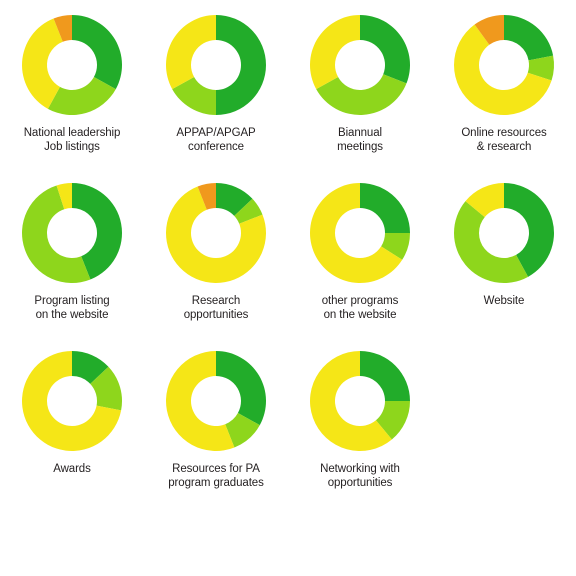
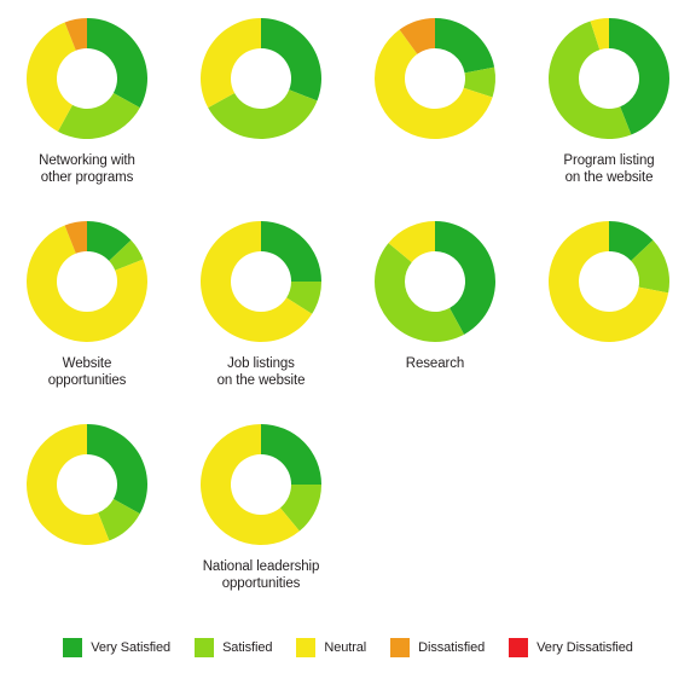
- National leadership
+ Networking with
- Job listings
+ other programs
- APPAP/APGAP
- conference
- Biannual
- meetings
- Online resources
- & research
  Program listing
  on the website
- Research
+ Website
  opportunities
- other programs
+ Job listings
  on the website
- Website
+ Research
- Awards
- Resources for PA
- program graduates
- Networking with
+ National leadership
  opportunities
+ Very Satisfied
+ Satisfied
+ Neutral
+ Dissatisfied
+ Very Dissatisfied
